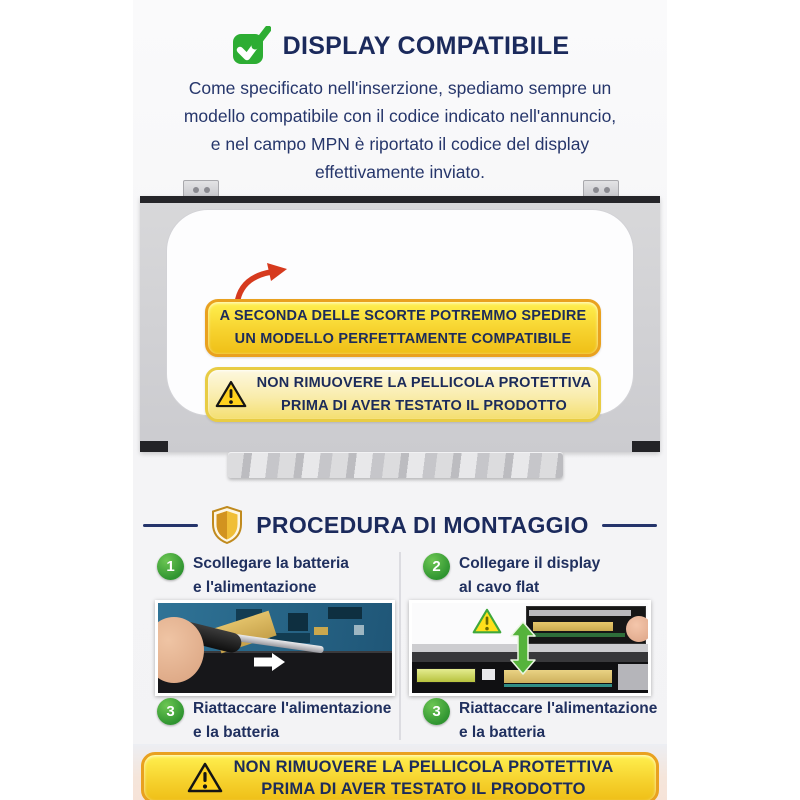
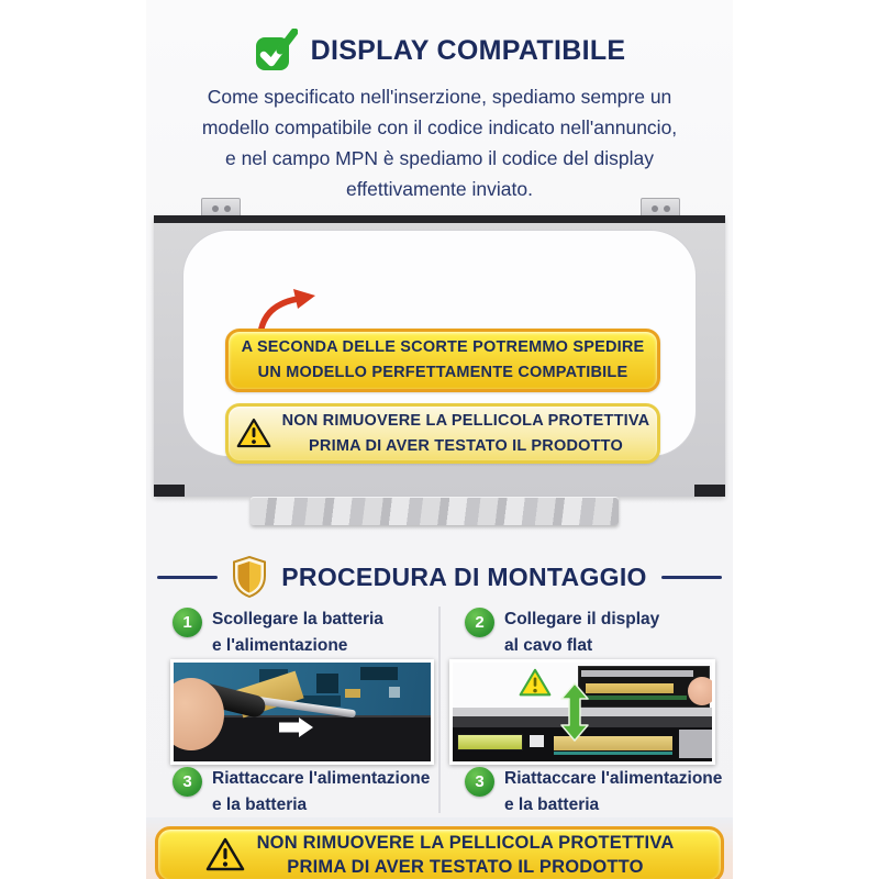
  DISPLAY COMPATIBILE
  Come specificato nell'inserzione, spediamo sempre un
  modello compatibile con il codice indicato nell'annuncio,
- e nel campo MPN è riportato il codice del display
+ e nel campo MPN è spediamo il codice del display
  effettivamente inviato.
  A SECONDA DELLE SCORTE POTREMMO SPEDIRE
  UN MODELLO PERFETTAMENTE COMPATIBILE
  NON RIMUOVERE LA PELLICOLA PROTETTIVA
  PRIMA DI AVER TESTATO IL PRODOTTO
  PROCEDURA DI MONTAGGIO
  1
  Scollegare la batteria
  e l'alimentazione
  2
  Collegare il display
  al cavo flat
  3
  Riattaccare l'alimentazione
  e la batteria
  3
  Riattaccare l'alimentazione
  e la batteria
  NON RIMUOVERE LA PELLICOLA PROTETTIVA
  PRIMA DI AVER TESTATO IL PRODOTTO
